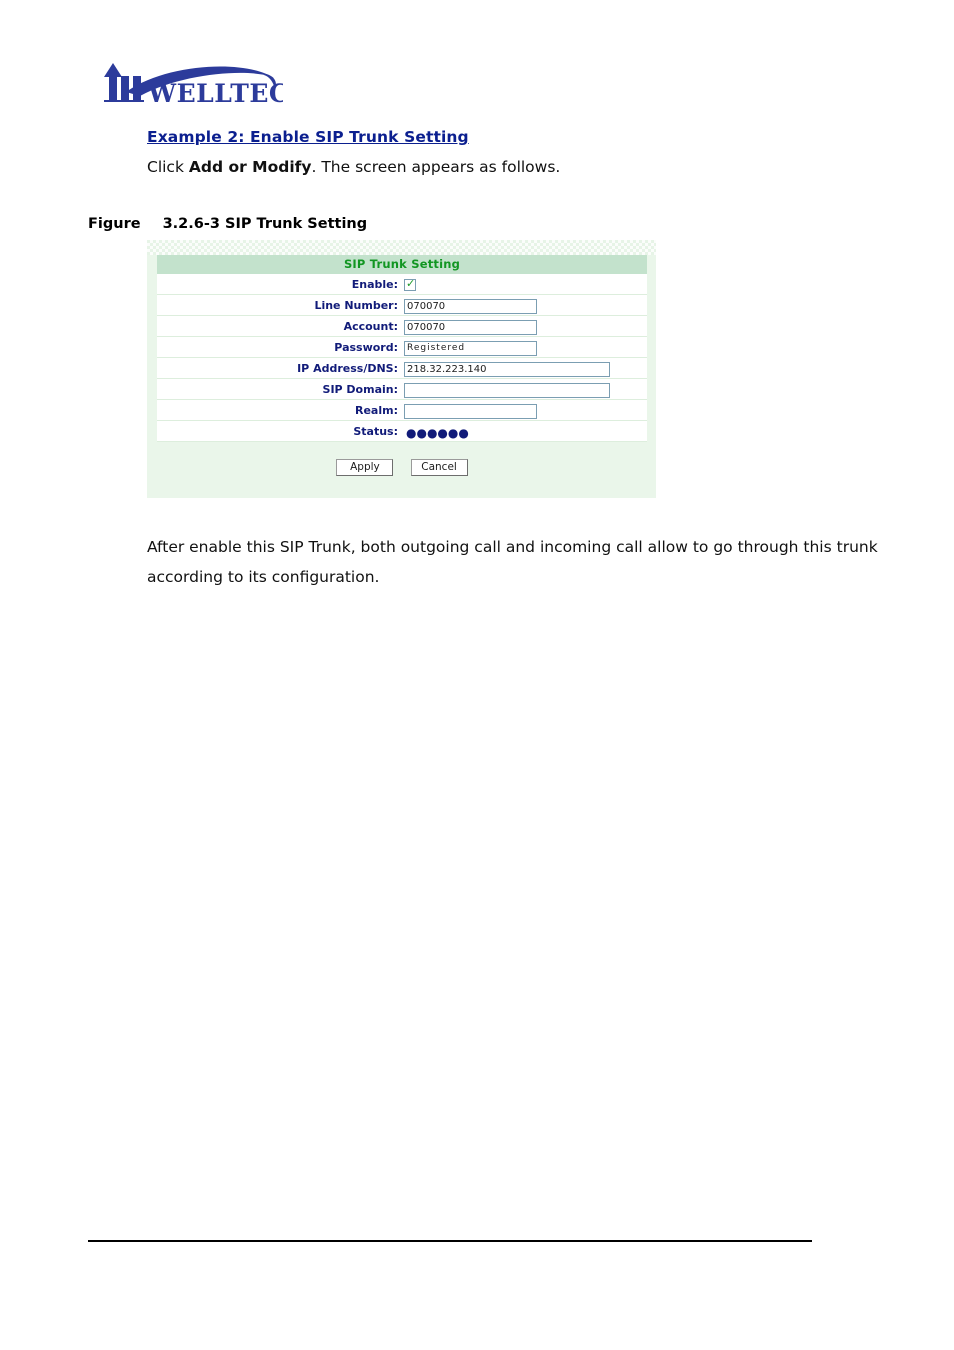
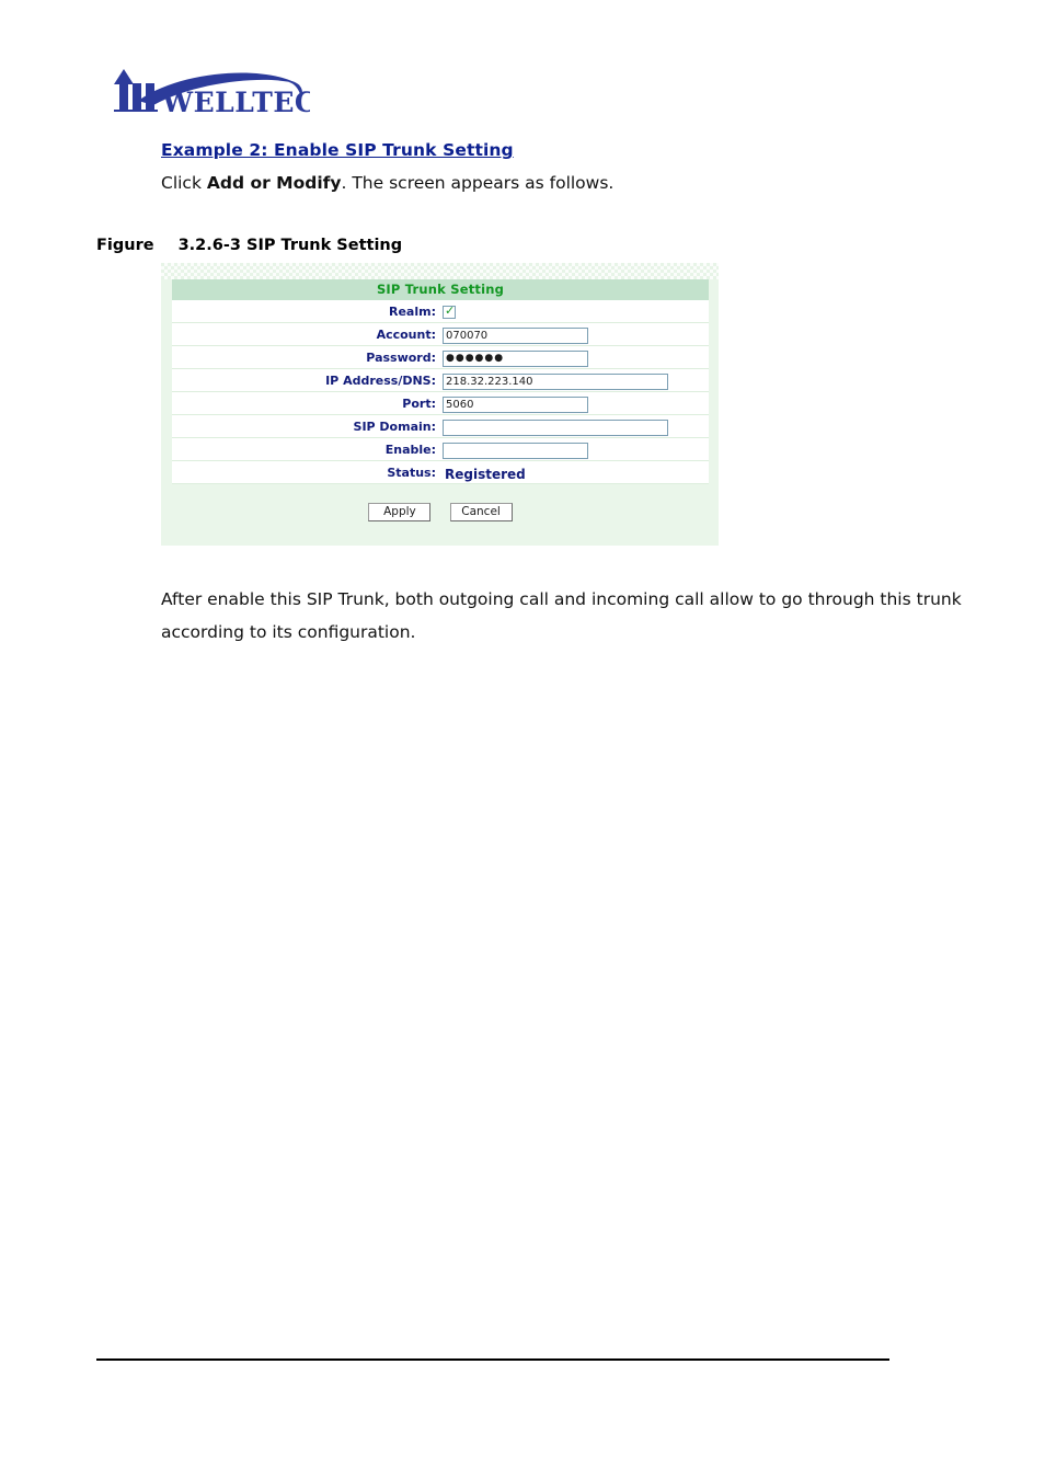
  WELLTEC
  Example 2: Enable SIP Trunk Setting
  Click Add or Modify. The screen appears as follows.
  Figure 3.2.6-3 SIP Trunk Setting
  SIP Trunk Setting
- Enable:	✓
+ Realm:	✓
- Line Number:	070070
  Account:	070070
- Password:	Registered
+ Password:	●●●●●●
  IP Address/DNS:	218.32.223.140
+ Port:	5060
  SIP Domain:
- Realm:
+ Enable:
- Status:	●●●●●●
+ Status:	Registered
  Apply Cancel
  After enable this SIP Trunk, both outgoing call and incoming call allow to go through this trunk according to its configuration.
